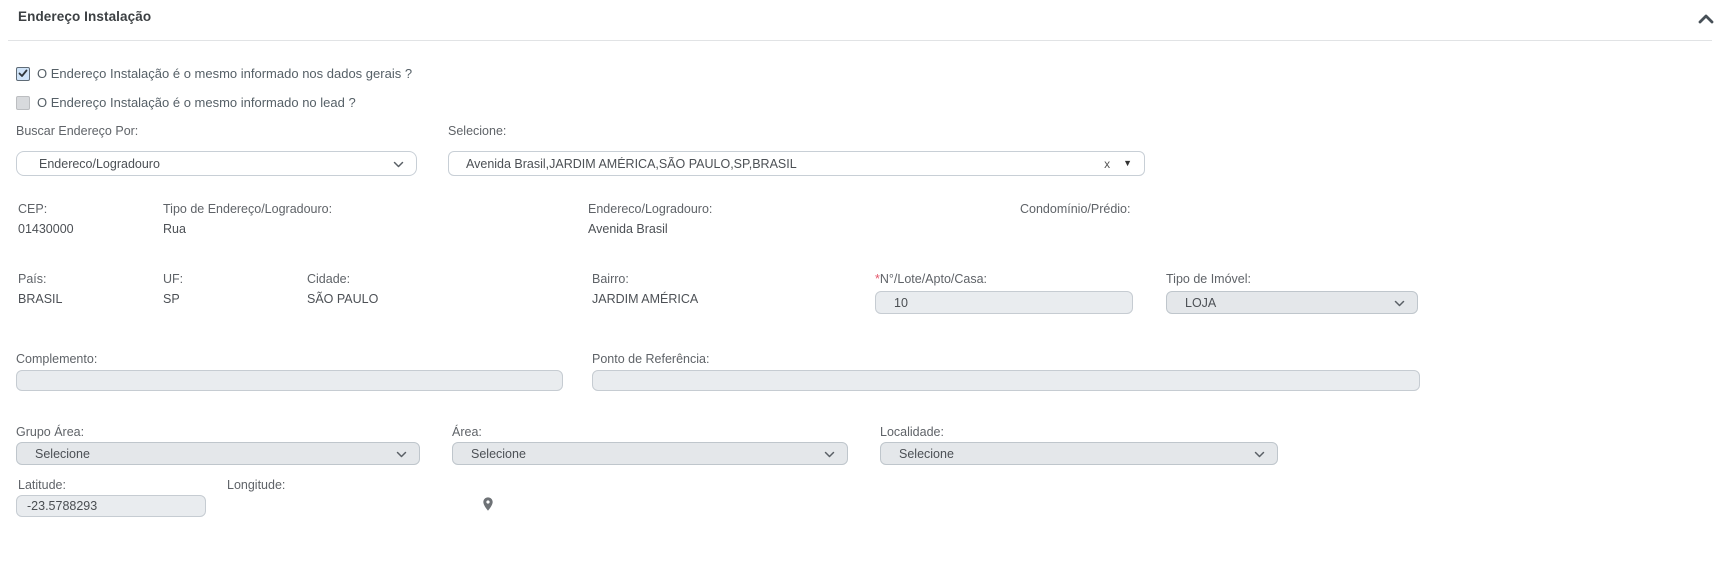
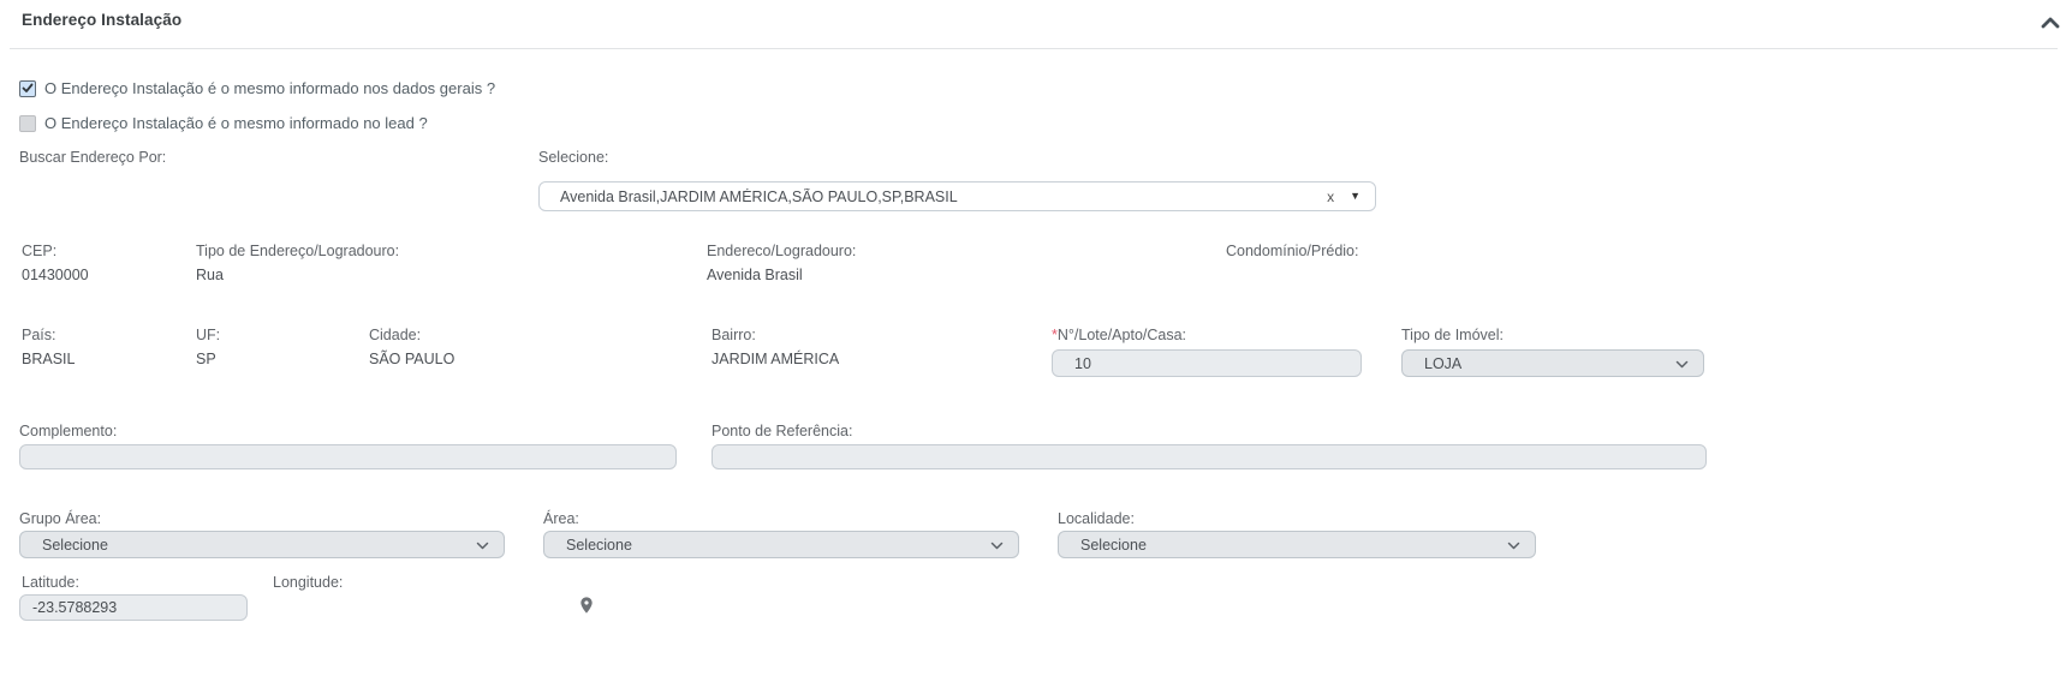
  Endereço Instalação
  O Endereço Instalação é o mesmo informado nos dados gerais ?
  O Endereço Instalação é o mesmo informado no lead ?
  Buscar Endereço Por:
- Endereco/Logradouro
  Selecione:
  Avenida Brasil,JARDIM AMÉRICA,SÃO PAULO,SP,BRASIL
  x
  ▼
  CEP:
  01430000
  Tipo de Endereço/Logradouro:
  Rua
  Endereco/Logradouro:
  Avenida Brasil
  Condomínio/Prédio:
  País:
  BRASIL
  UF:
  SP
  Cidade:
  SÃO PAULO
  Bairro:
  JARDIM AMÉRICA
  *N°/Lote/Apto/Casa:
  10
  Tipo de Imóvel:
  LOJA
  Complemento:
  Ponto de Referência:
  Grupo Área:
  Selecione
  Área:
  Selecione
  Localidade:
  Selecione
  Latitude:
  -23.5788293
  Longitude:
